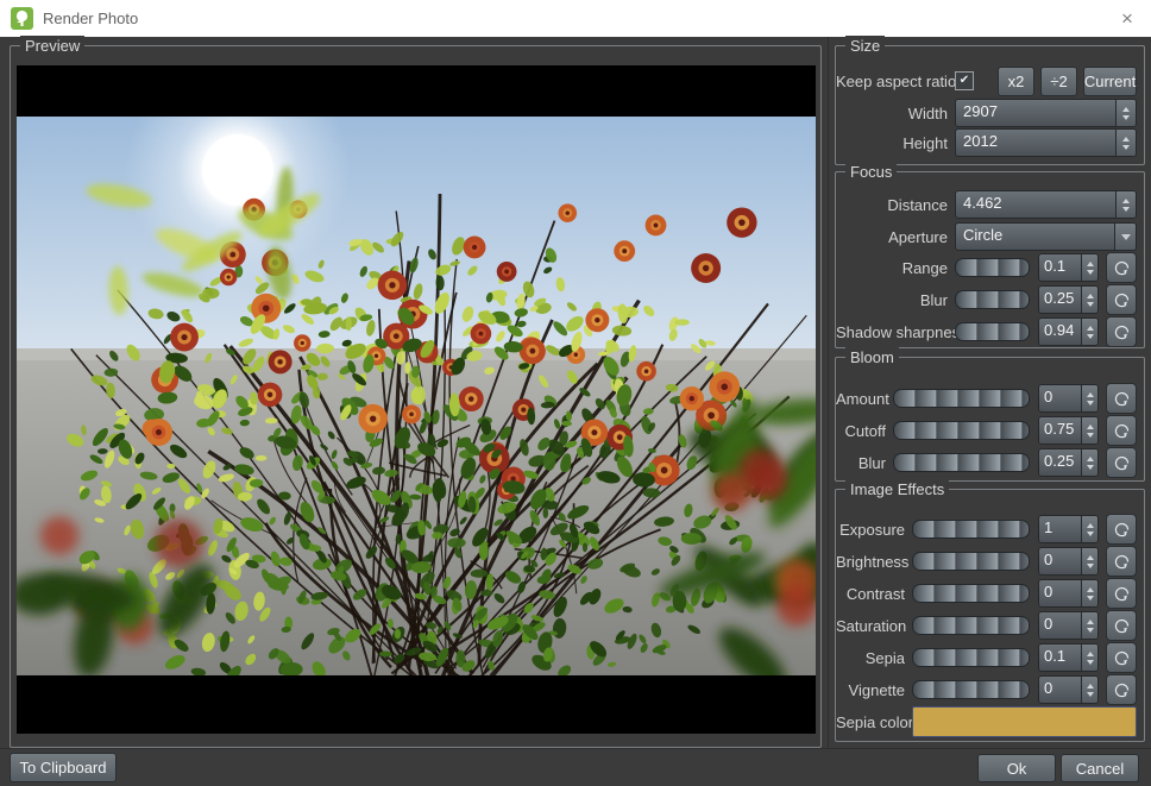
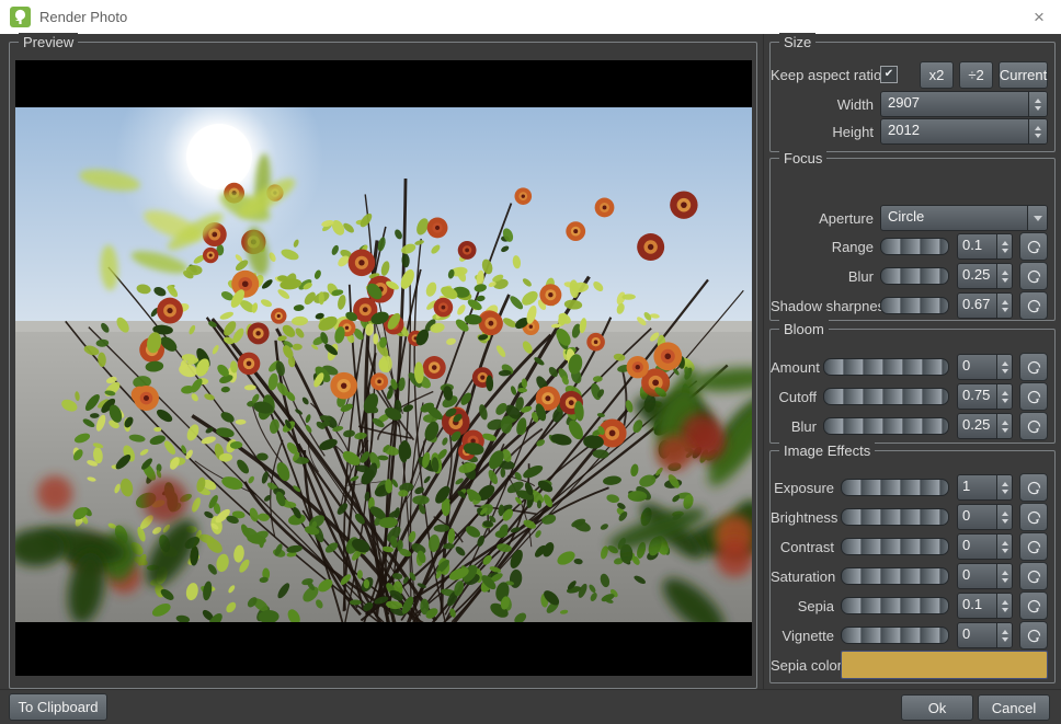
  Render Photo
  ×
  Preview
  Size
  Keep aspect ratio
  ✔
  x2
  ÷2
  Current
  Width
  2907
  Height
  2012
  Focus
- Distance
- 4.462
  Aperture
  Circle
  Range
  0.1
  Blur
  0.25
  Shadow sharpne
- 0.94
+ 0.67
  Bloom
  Amount
  0
  Cutoff
  0.75
  Blur
  0.25
  Image Effects
  Exposure
  1
  Brightness
  0
  Contrast
  0
  Saturation
  0
  Sepia
  0.1
  Vignette
  0
  Sepia color
  To Clipboard
  Ok
  Cancel
